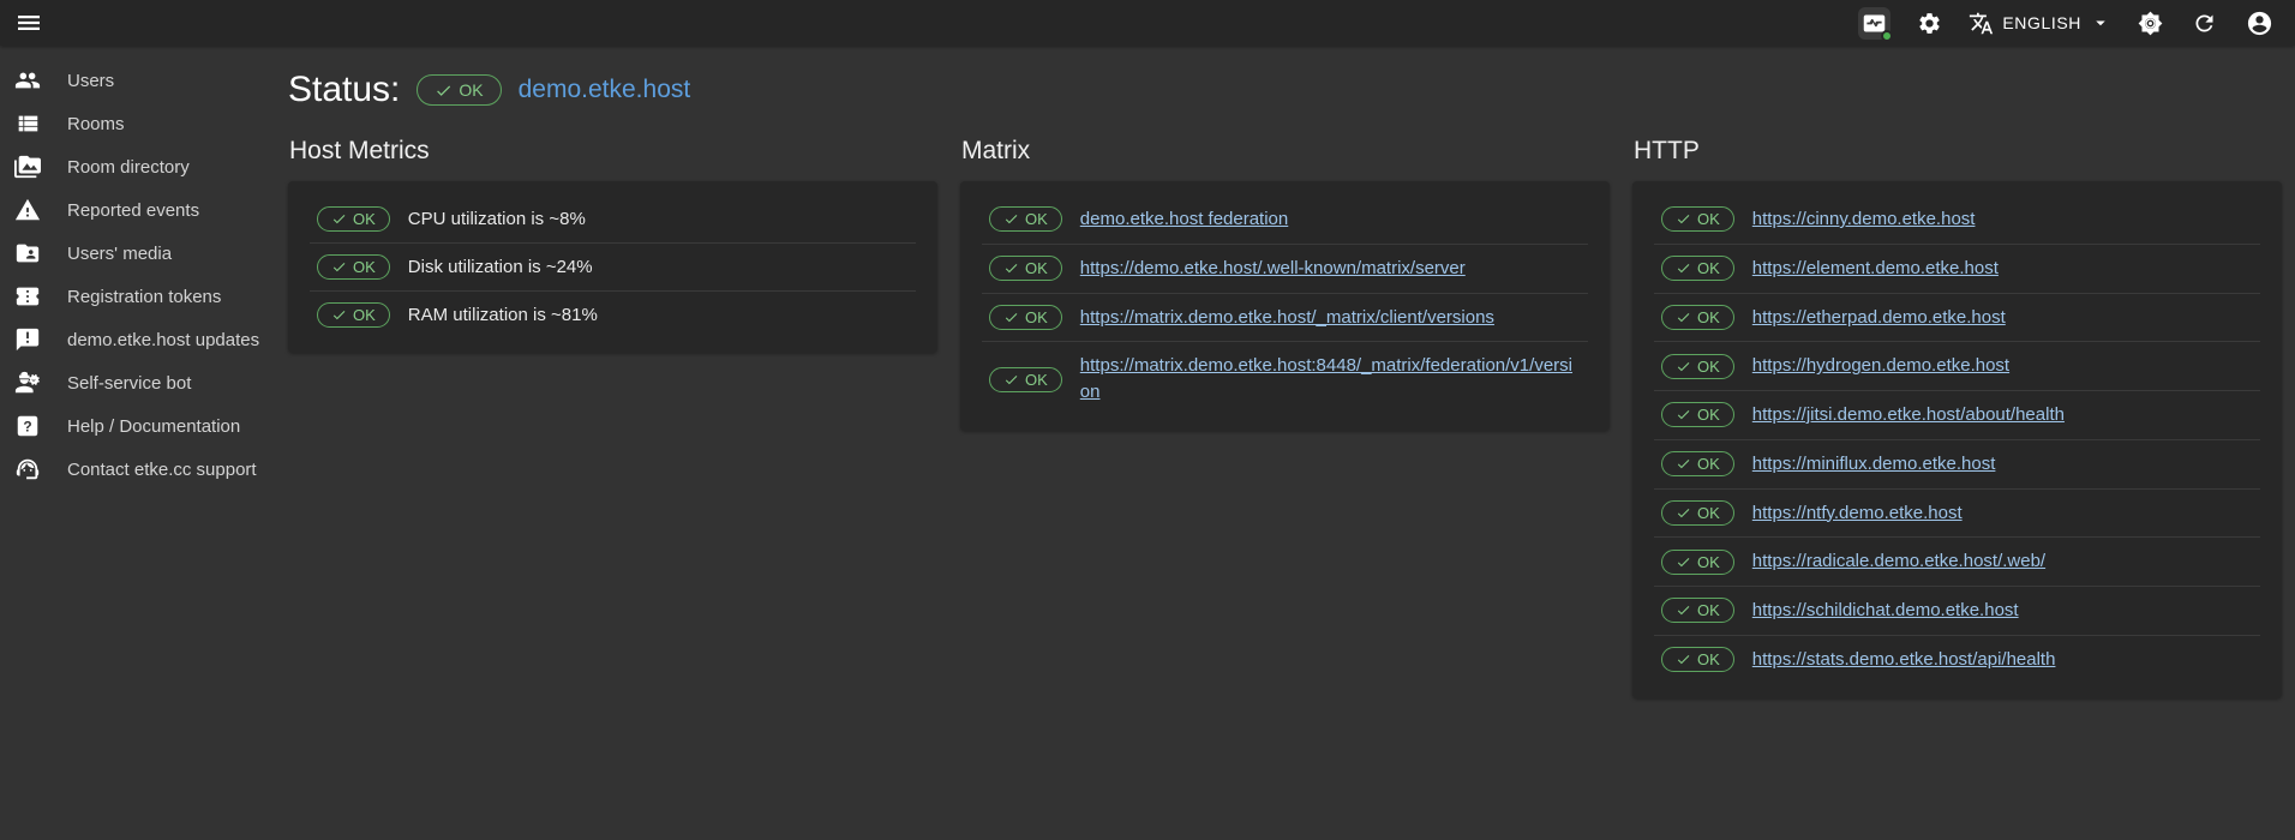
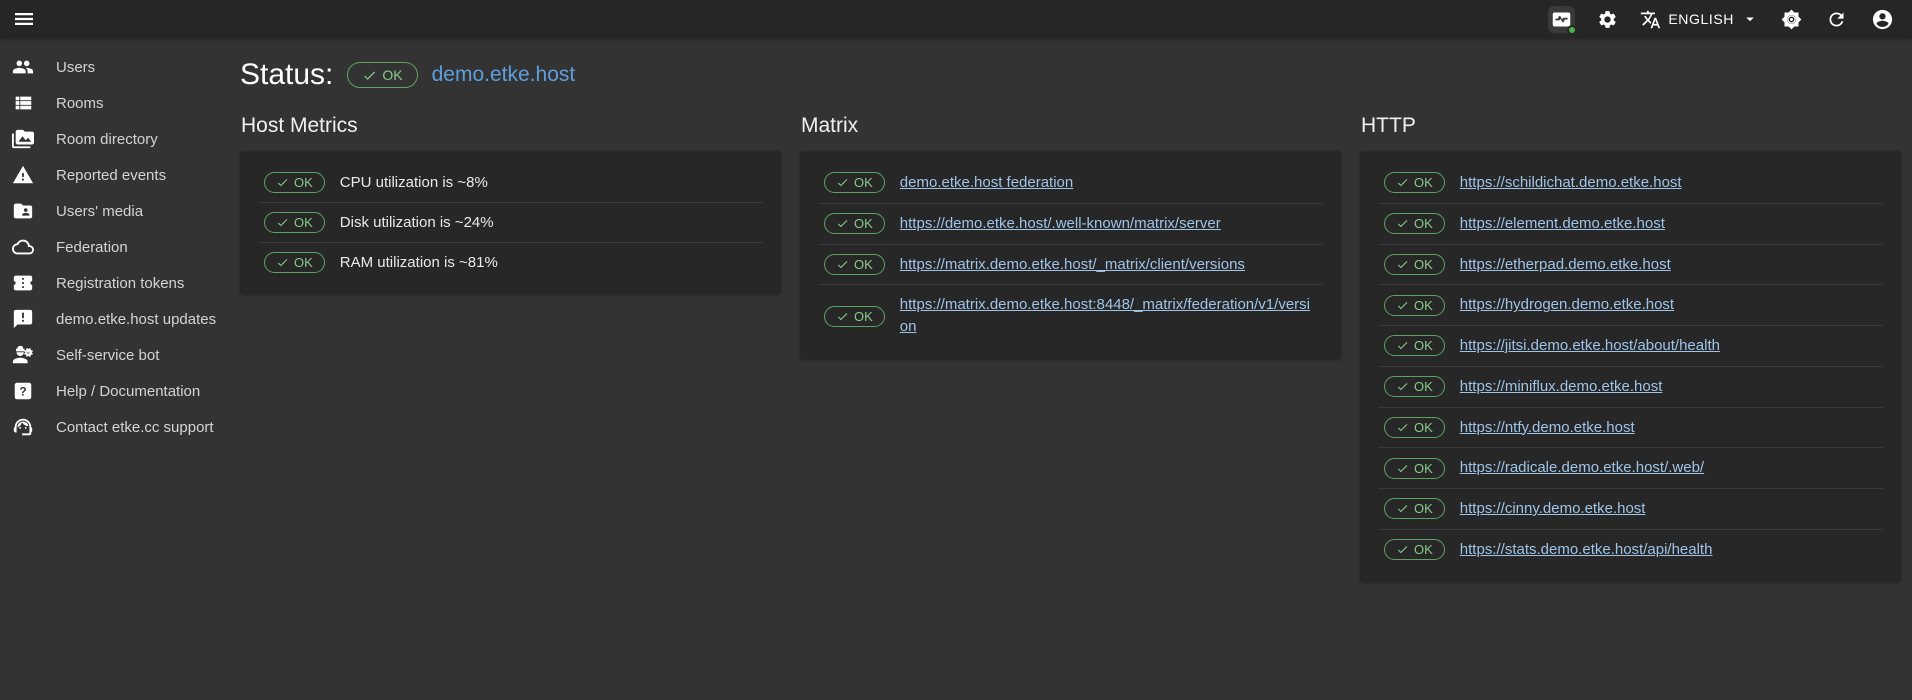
  ENGLISH
  Users
  Rooms
  Room directory
  Reported events
  Users' media
+ Federation
  Registration tokens
  demo.etke.host updates
  Self-service bot
  ?
  Help / Documentation
  Contact etke.cc support
  Status:
  OK
  demo.etke.host
  Host Metrics
  OK
  CPU utilization is ~8%
  OK
  Disk utilization is ~24%
  OK
  RAM utilization is ~81%
  Matrix
  OK
  demo.etke.host federation
  OK
  https://demo.etke.host/.well-known/matrix/server
  OK
  https://matrix.demo.etke.host/_matrix/client/versions
  OK
  https://matrix.demo.etke.host:8448/_matrix/federation/v1/version
  HTTP
  OK
- https://cinny.demo.etke.host
+ https://schildichat.demo.etke.host
  OK
  https://element.demo.etke.host
  OK
  https://etherpad.demo.etke.host
  OK
  https://hydrogen.demo.etke.host
  OK
  https://jitsi.demo.etke.host/about/health
  OK
  https://miniflux.demo.etke.host
  OK
  https://ntfy.demo.etke.host
  OK
  https://radicale.demo.etke.host/.web/
  OK
- https://schildichat.demo.etke.host
+ https://cinny.demo.etke.host
  OK
  https://stats.demo.etke.host/api/health
